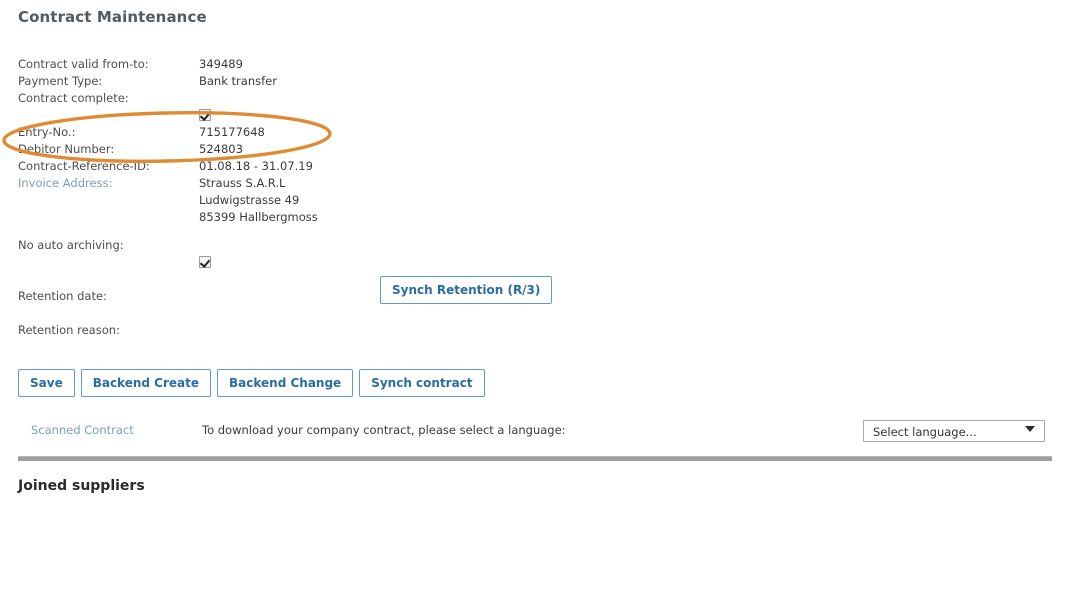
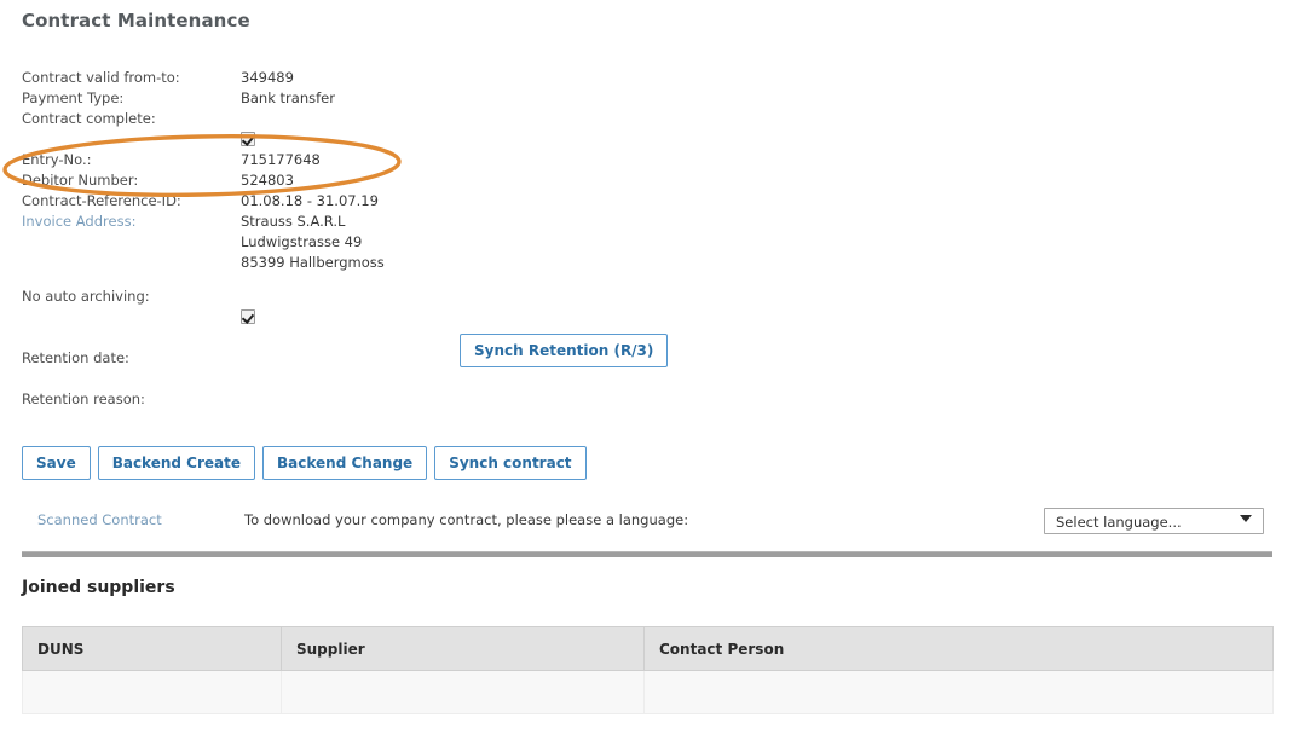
  Contract Maintenance
  Contract valid from-to:
  349489
  Payment Type:
  Bank transfer
  Contract complete:
  Entry-No.:
  715177648
  Debitor Number:
  524803
  Contract-Reference-ID:
  01.08.18 - 31.07.19
  Invoice Address:
  Strauss S.A.R.L
  Ludwigstrasse 49
  85399 Hallbergmoss
  No auto archiving:
  Retention date:
  Retention reason:
  Synch Retention (R/3)
  Save
  Backend Create
  Backend Change
  Synch contract
  Scanned Contract
- To download your company contract, please select a language:
+ To download your company contract, please please a language:
  Select language...
  Joined suppliers
+ DUNS	Supplier	Contact Person
